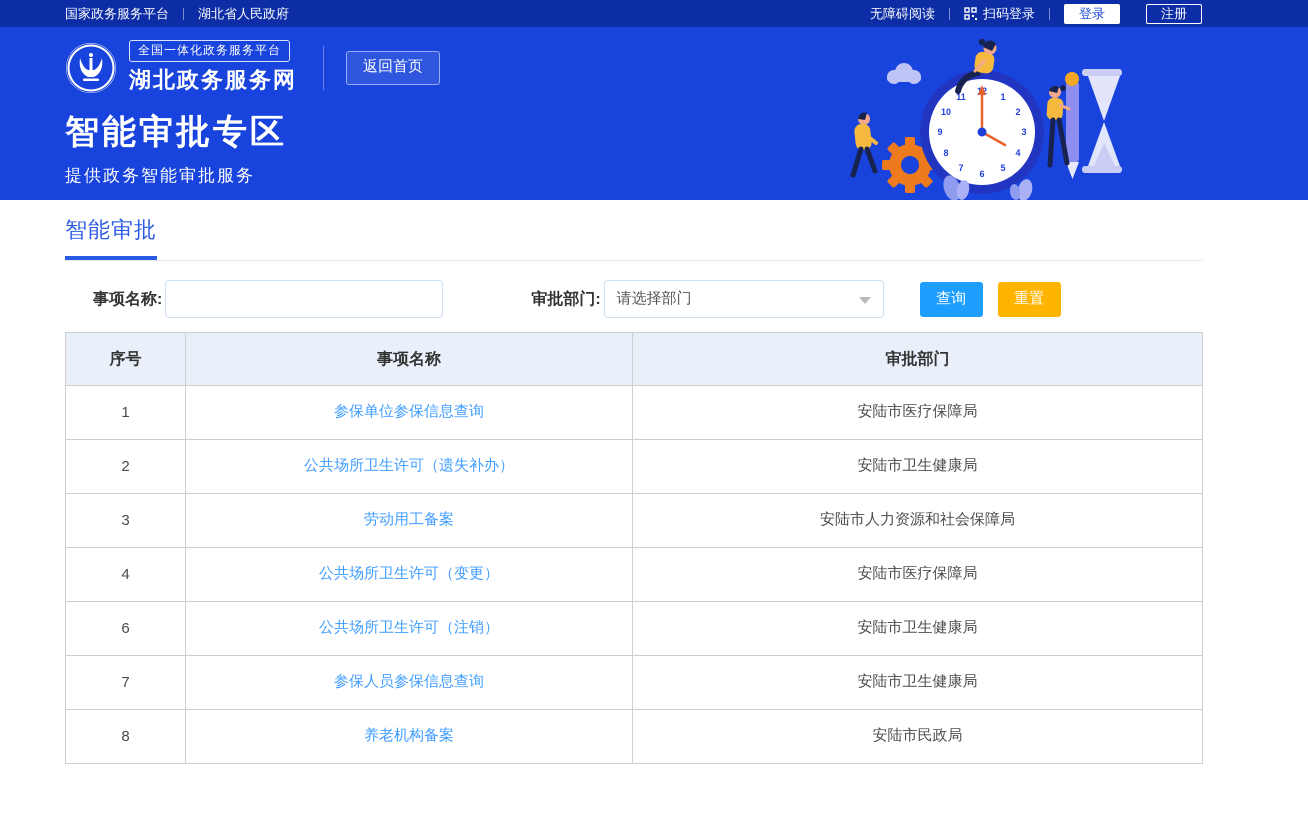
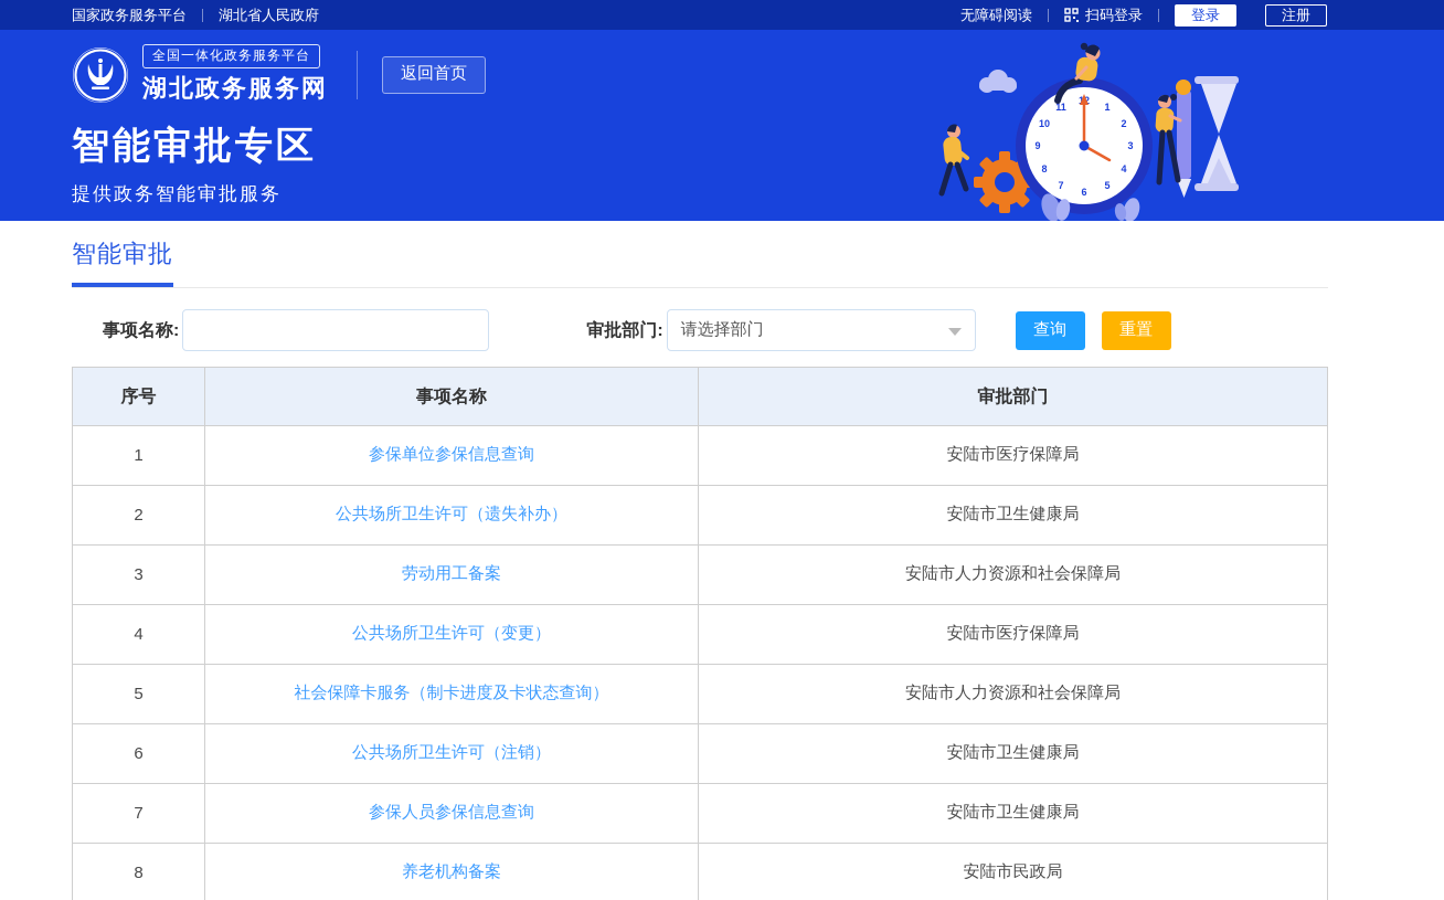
  国家政务服务平台
  湖北省人民政府
  无障碍阅读
  扫码登录
  登录
  注册
  全国一体化政务服务平台
  湖北政务服务网
  返回首页
  智能审批专区
  提供政务智能审批服务
  12
  1
  2
  3
  4
  5
  6
  7
  8
  9
  10
  11
  智能审批
  事项名称:
  审批部门:
  请选择部门
  查询
  重置
  序号	事项名称	审批部门
  1	参保单位参保信息查询	安陆市医疗保障局
  2	公共场所卫生许可（遗失补办）	安陆市卫生健康局
  3	劳动用工备案	安陆市人力资源和社会保障局
  4	公共场所卫生许可（变更）	安陆市医疗保障局
+ 5	社会保障卡服务（制卡进度及卡状态查询）	安陆市人力资源和社会保障局
  6	公共场所卫生许可（注销）	安陆市卫生健康局
  7	参保人员参保信息查询	安陆市卫生健康局
  8	养老机构备案	安陆市民政局
